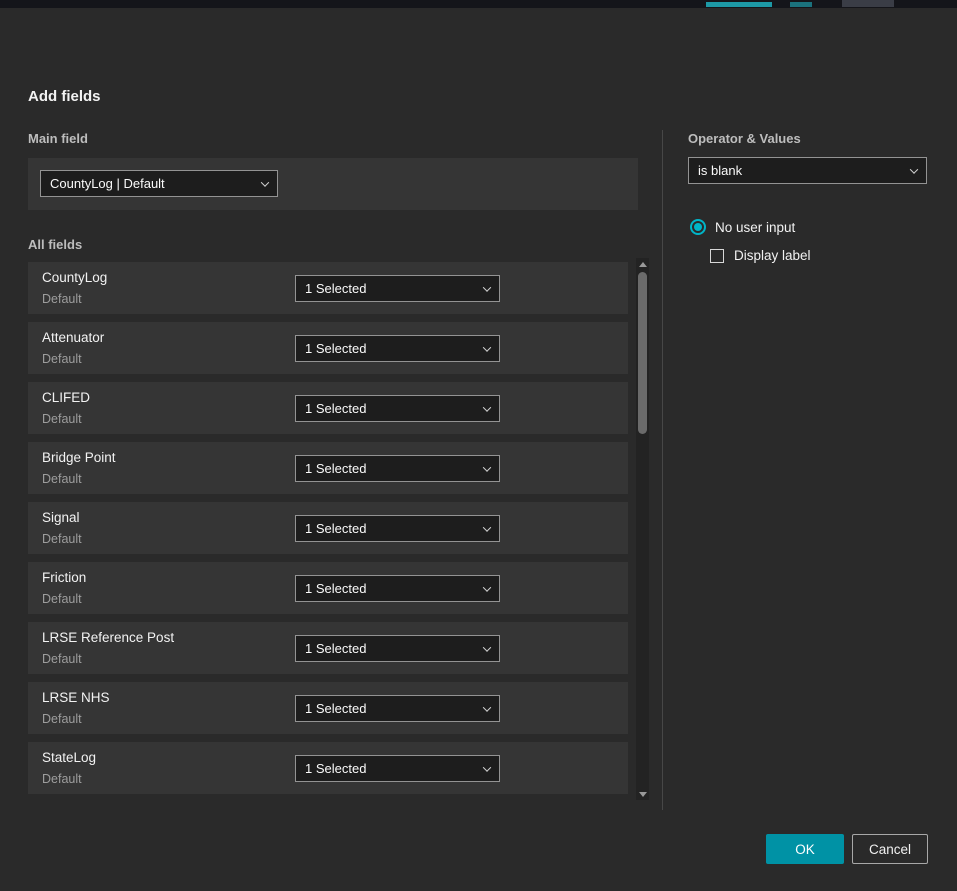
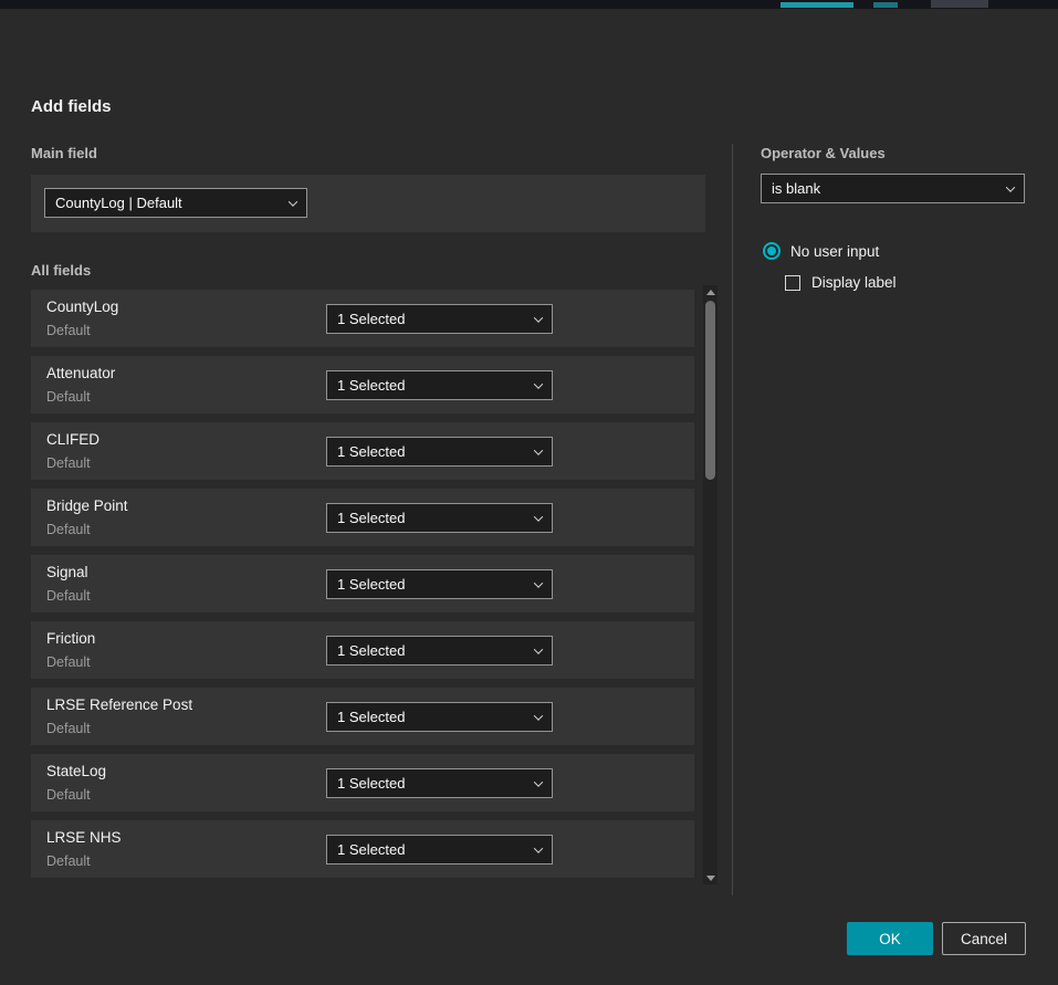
  Add fields
  Main field
  CountyLog | Default
  All fields
  CountyLog
  Default
  1 Selected
  Attenuator
  Default
  1 Selected
  CLIFED
  Default
  1 Selected
  Bridge Point
  Default
  1 Selected
  Signal
  Default
  1 Selected
  Friction
  Default
  1 Selected
  LRSE Reference Post
  Default
  1 Selected
- LRSE NHS
+ StateLog
  Default
  1 Selected
- StateLog
+ LRSE NHS
  Default
  1 Selected
  Operator & Values
  is blank
  No user input
  Display label
  OK
  Cancel
